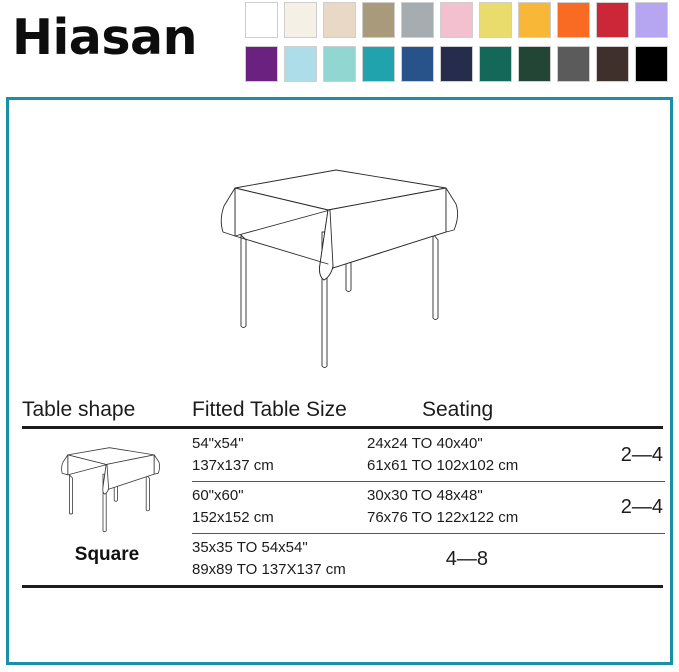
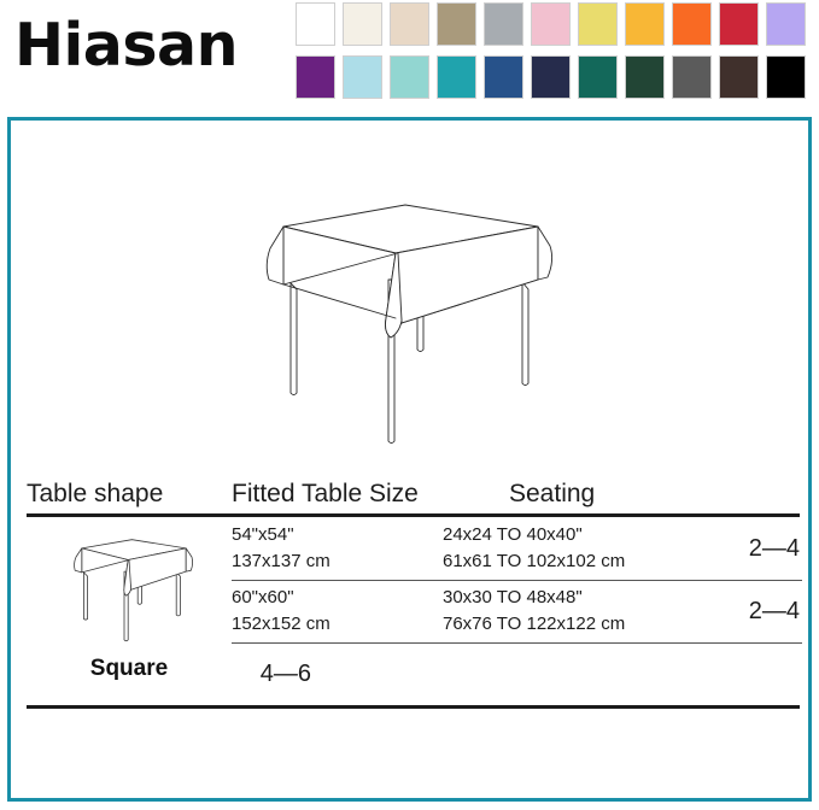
  Hiasan
  Table shape
  Fitted Table Size
  Seating
  Square
  54"x54"
  137x137 cm
  24x24 TO 40x40"
  61x61 TO 102x102 cm
  2—4
  60"x60"
  152x152 cm
  30x30 TO 48x48"
  76x76 TO 122x122 cm
  2—4
- 35x35 TO 54x54"
- 89x89 TO 137X137 cm
- 4—8
+ 4—6
